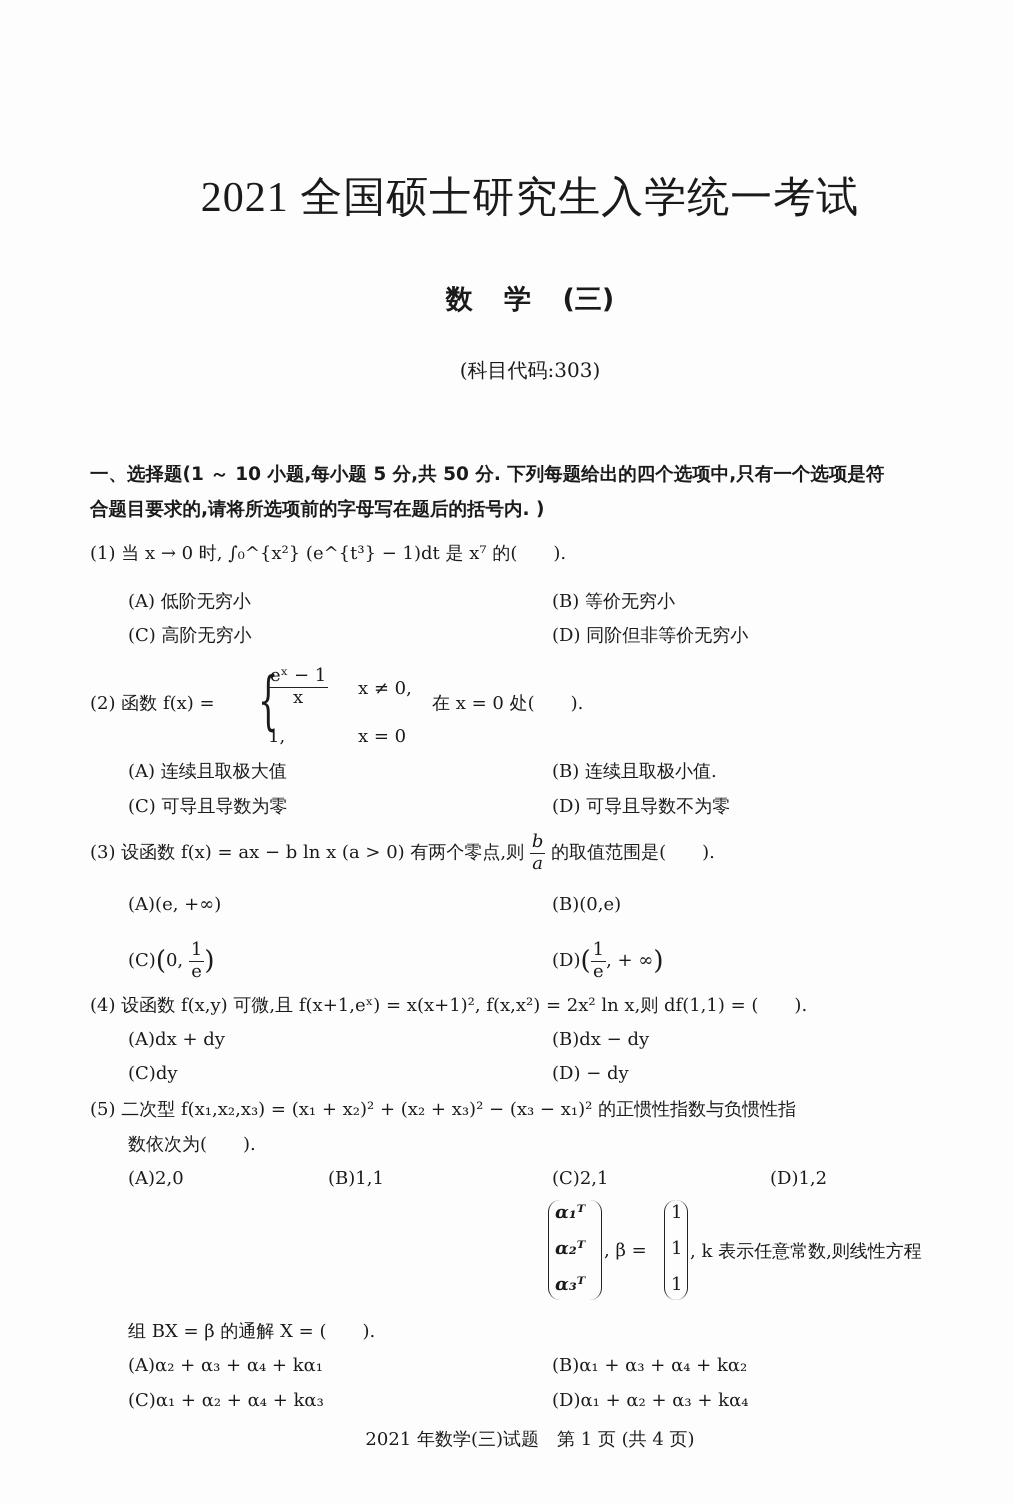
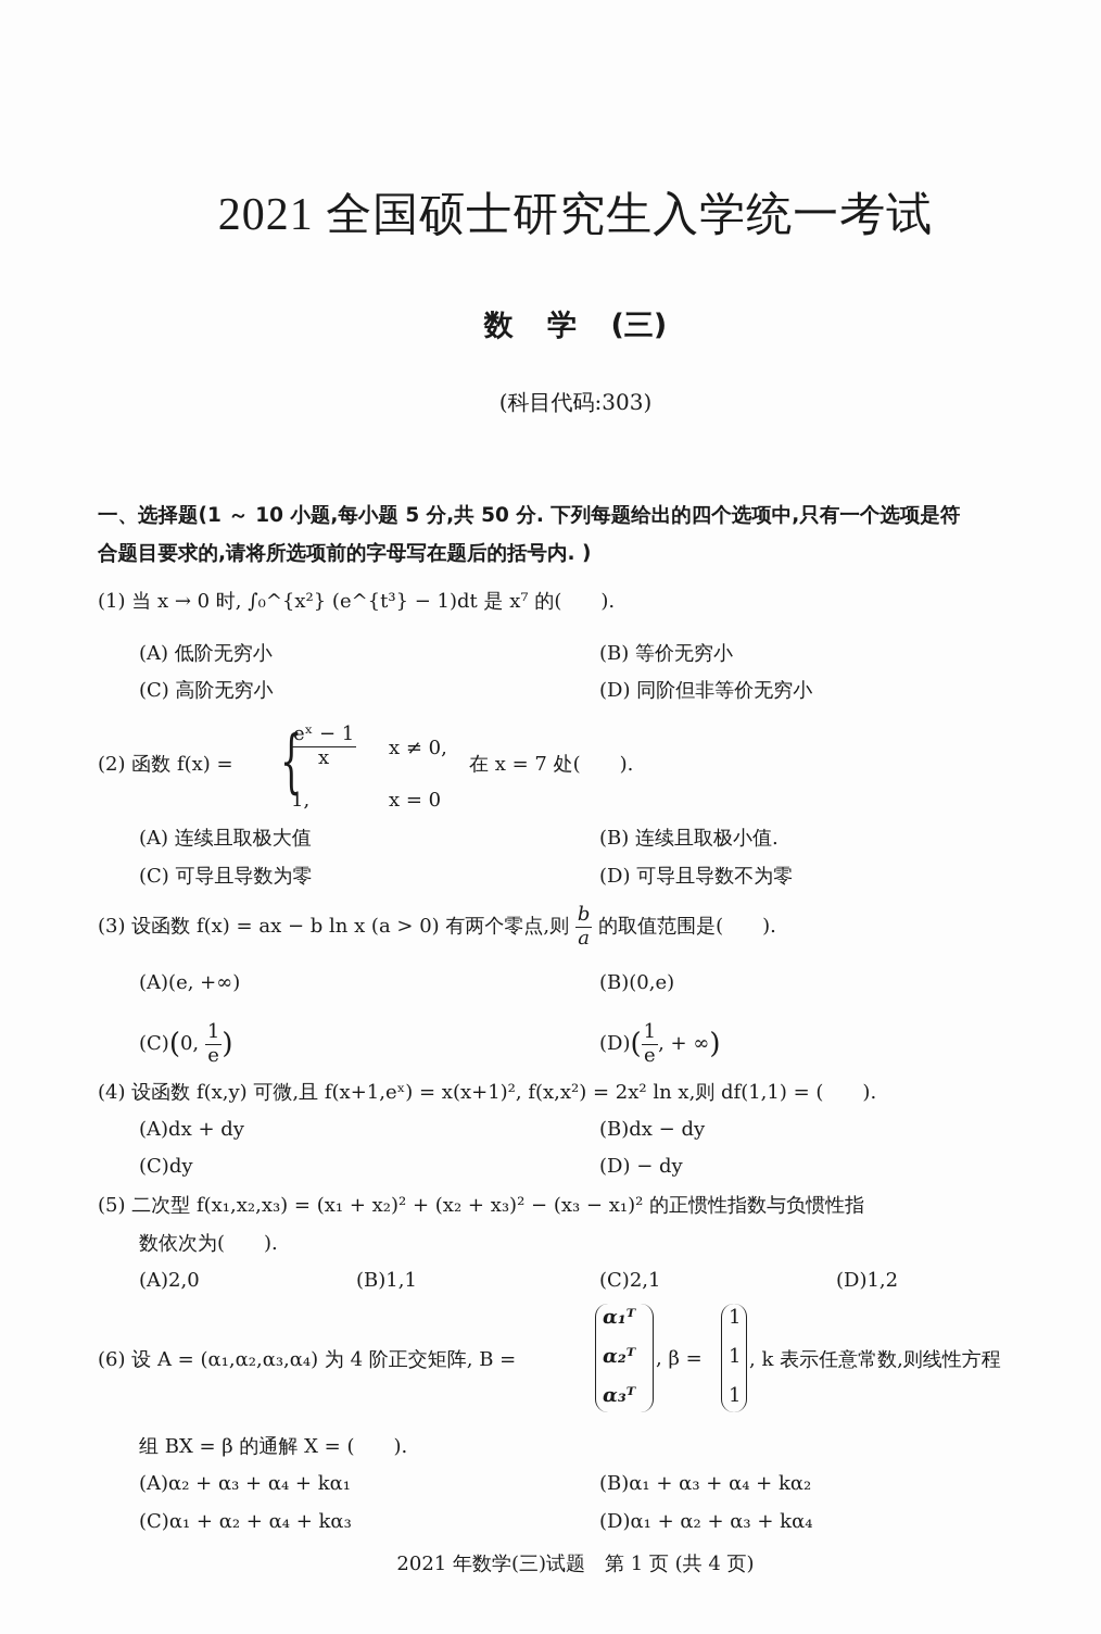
  2021 全国硕士研究生入学统一考试
  数 学 (三)
  (科目代码:303)
  一、选择题(1 ～ 10 小题,每小题 5 分,共 50 分. 下列每题给出的四个选项中,只有一个选项是符
  合题目要求的,请将所选项前的字母写在题后的括号内. )
  (1) 当 x → 0 时, ∫₀^{x²} (e^{t³} − 1)dt 是 x⁷ 的( ).
  (A) 低阶无穷小
  (B) 等价无穷小
  (C) 高阶无穷小
  (D) 同阶但非等价无穷小
  (2) 函数 f(x) =
  {
  eˣ − 1
  x
  x ≠ 0,
  1,
  x = 0
- 在 x = 0 处( ).
+ 在 x = 7 处( ).
  (A) 连续且取极大值
  (B) 连续且取极小值.
  (C) 可导且导数为零
  (D) 可导且导数不为零
  (3) 设函数 f(x) = ax − b ln x (a > 0) 有两个零点,则
  b
  a
  的取值范围是( ).
  (A)(e, +∞)
  (B)(0,e)
  (C)(0,
  1
  e
  )
  (D)(
  1
  e
  , + ∞)
  (4) 设函数 f(x,y) 可微,且 f(x+1,eˣ) = x(x+1)², f(x,x²) = 2x² ln x,则 df(1,1) = ( ).
  (A)dx + dy
  (B)dx − dy
  (C)dy
  (D) − dy
  (5) 二次型 f(x₁,x₂,x₃) = (x₁ + x₂)² + (x₂ + x₃)² − (x₃ − x₁)² 的正惯性指数与负惯性指
  数依次为( ).
  (A)2,0
  (B)1,1
  (C)2,1
  (D)1,2
+ (6) 设 A = (α₁,α₂,α₃,α₄) 为 4 阶正交矩阵, B =
  α₁ᵀ
  α₂ᵀ
  α₃ᵀ
  , β =
  1
  1
  1
  , k 表示任意常数,则线性方程
  组 BX = β 的通解 X = ( ).
  (A)α₂ + α₃ + α₄ + kα₁
  (B)α₁ + α₃ + α₄ + kα₂
  (C)α₁ + α₂ + α₄ + kα₃
  (D)α₁ + α₂ + α₃ + kα₄
  2021 年数学(三)试题 第 1 页 (共 4 页)
